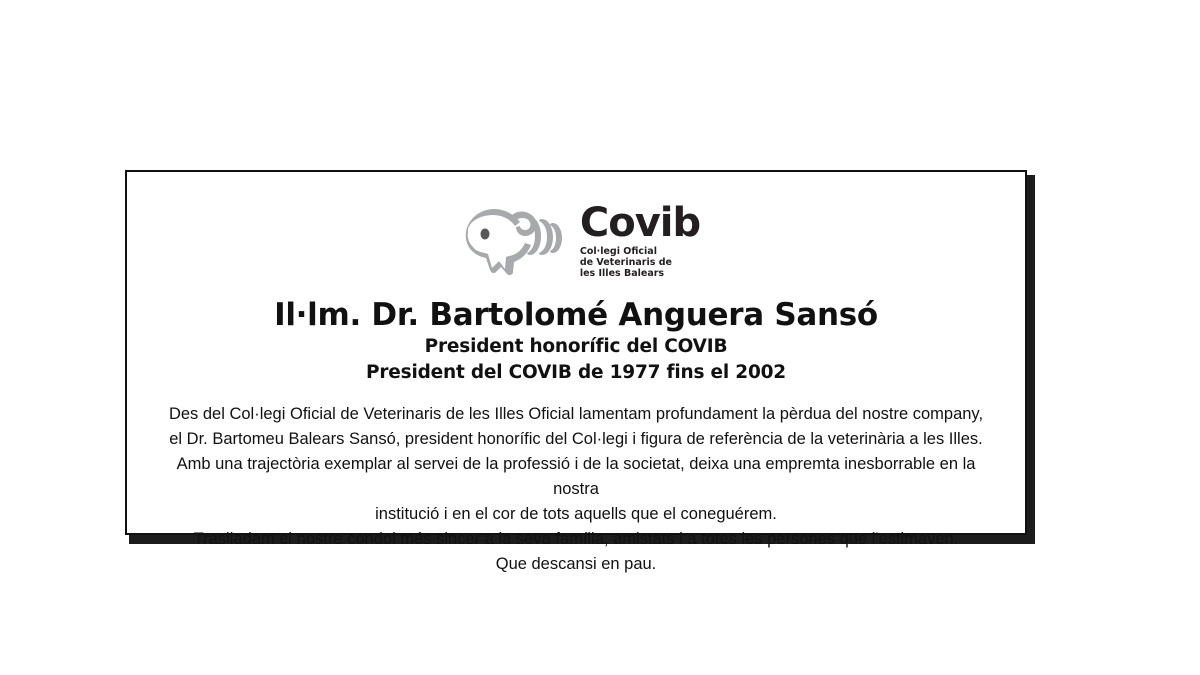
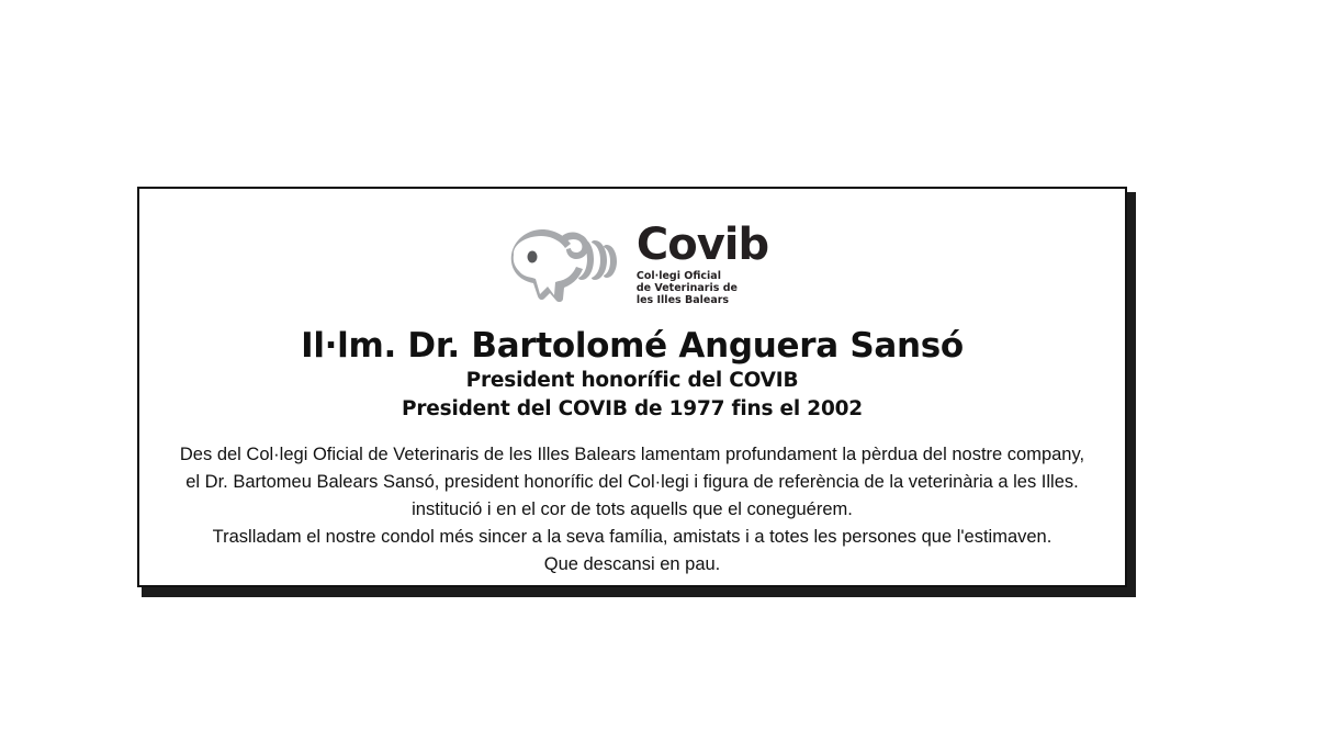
  Covib
  Col·legi Oficial
  de Veterinaris de
  les Illes Balears
  Il·lm. Dr. Bartolomé Anguera Sansó
  President honorífic del COVIB
  President del COVIB de 1977 fins el 2002
- Des del Col·legi Oficial de Veterinaris de les Illes Oficial lamentam profundament la pèrdua del nostre company,
+ Des del Col·legi Oficial de Veterinaris de les Illes Balears lamentam profundament la pèrdua del nostre company,
  el Dr. Bartomeu Balears Sansó, president honorífic del Col·legi i figura de referència de la veterinària a les Illes.
- Amb una trajectòria exemplar al servei de la professió i de la societat, deixa una empremta inesborrable en la nostra
  institució i en el cor de tots aquells que el coneguérem.
  Traslladam el nostre condol més sincer a la seva família, amistats i a totes les persones que l'estimaven.
  Que descansi en pau.
